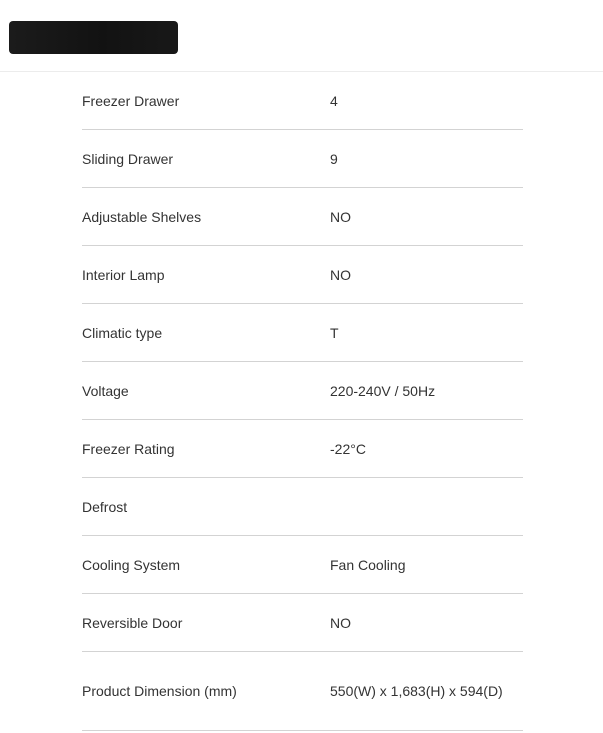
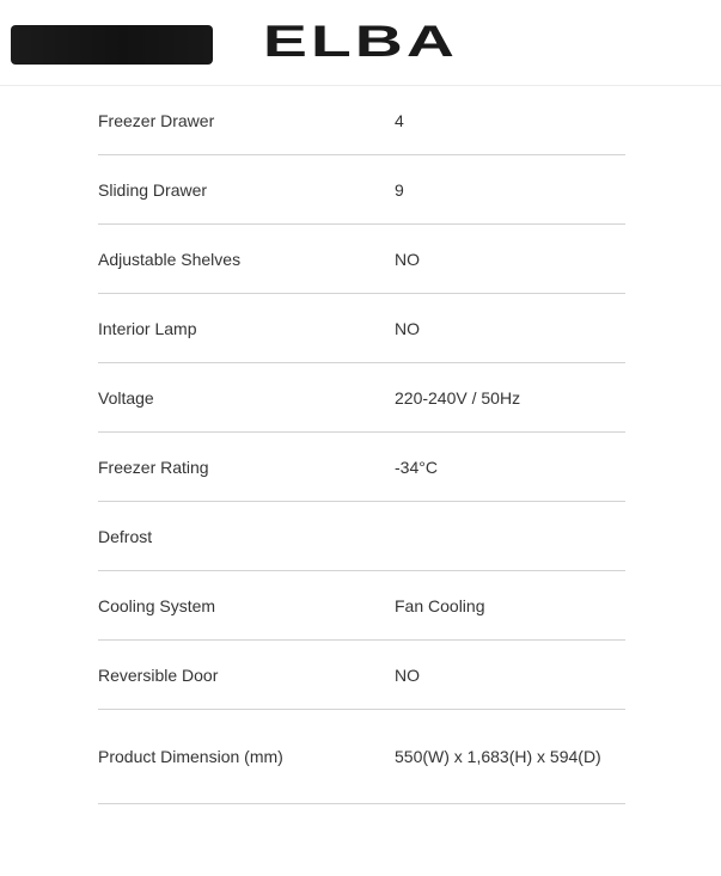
+ ELBA
  Freezer Drawer
  4
  Sliding Drawer
  9
  Adjustable Shelves
  NO
  Interior Lamp
  NO
- Climatic type
- T
  Voltage
  220-240V / 50Hz
  Freezer Rating
- -22°C
+ -34°C
  Defrost
  Cooling System
  Fan Cooling
  Reversible Door
  NO
  Product Dimension (mm)
  550(W) x 1,683(H) x 594(D)
